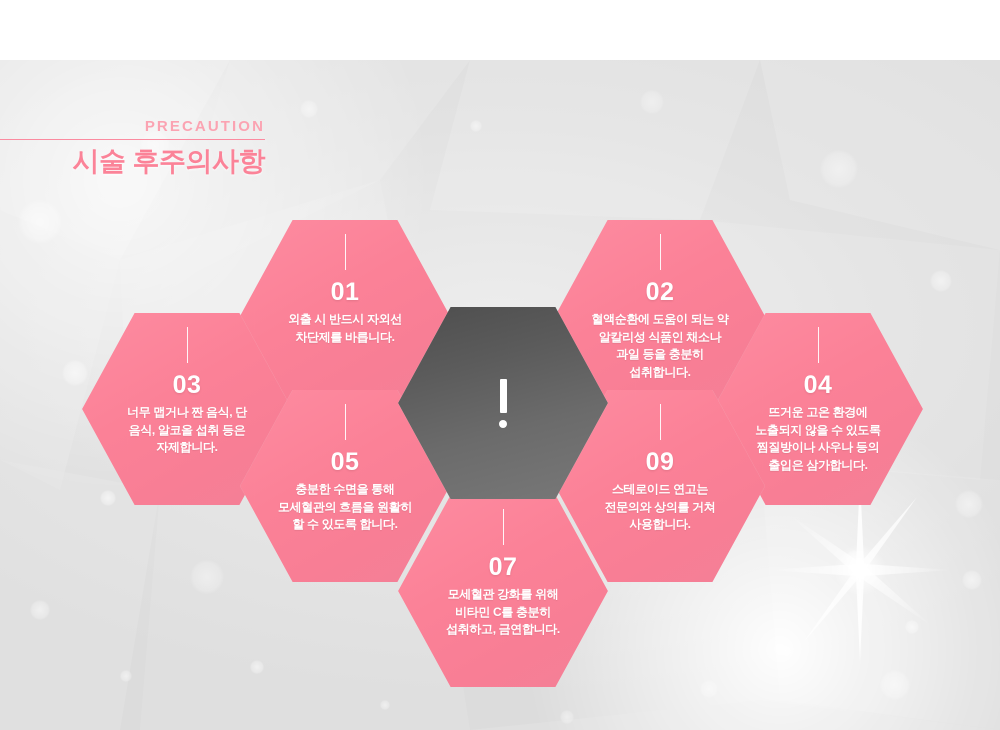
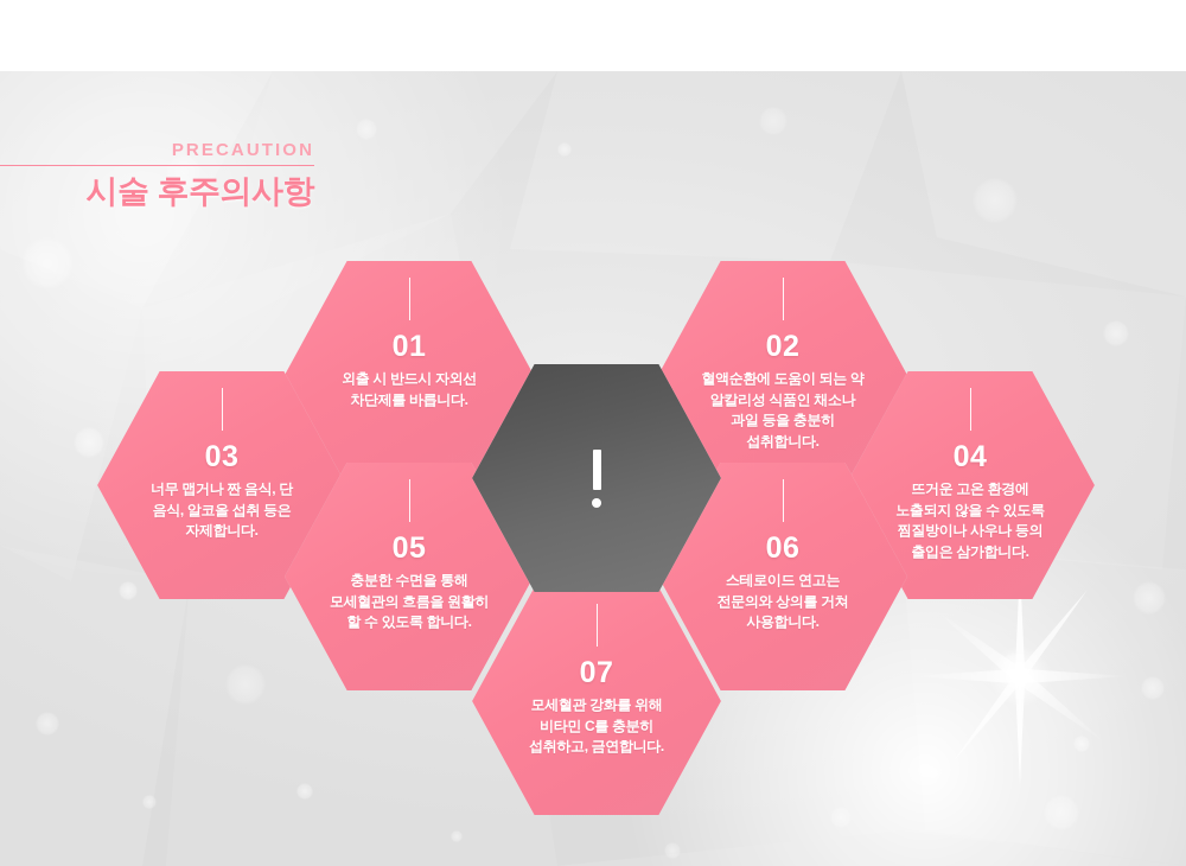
  PRECAUTION
  시술 후주의사항
  01
  외출 시 반드시 자외선
  차단제를 바릅니다.
  02
  혈액순환에 도움이 되는 약
  알칼리성 식품인 채소나
  과일 등을 충분히
  섭취합니다.
  03
  너무 맵거나 짠 음식, 단
  음식, 알코올 섭취 등은
  자제합니다.
  04
  뜨거운 고온 환경에
  노출되지 않을 수 있도록
  찜질방이나 사우나 등의
  출입은 삼가합니다.
  05
  충분한 수면을 통해
  모세혈관의 흐름을 원활히
  할 수 있도록 합니다.
- 09
+ 06
  스테로이드 연고는
  전문의와 상의를 거쳐
  사용합니다.
  07
  모세혈관 강화를 위해
  비타민 C를 충분히
  섭취하고, 금연합니다.
